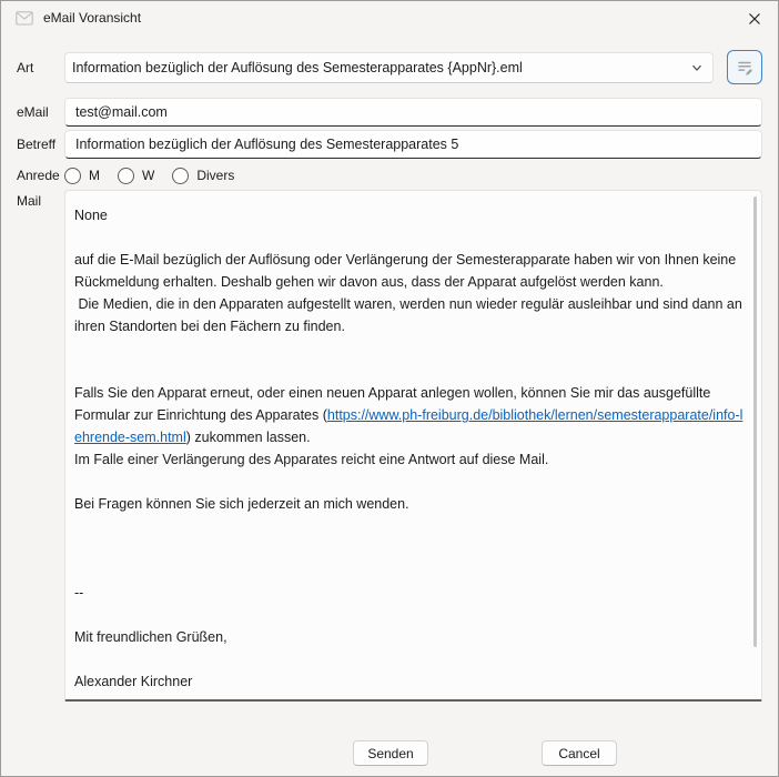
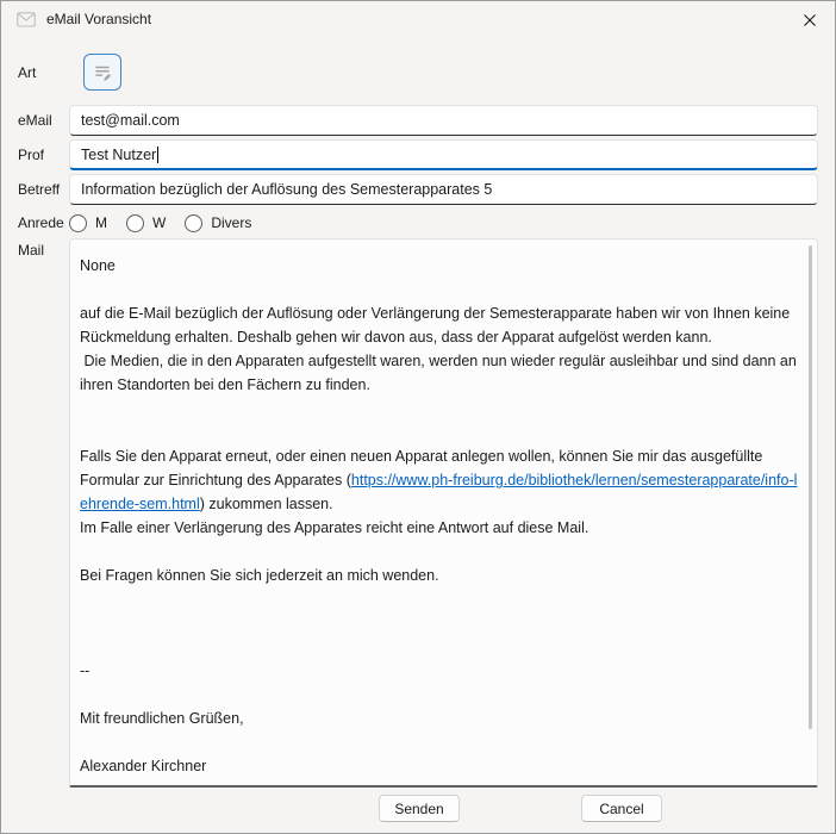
  eMail Voransicht
  Art
- Information bezüglich der Auflösung des Semesterapparates {AppNr}.eml
  eMail
  test@mail.com
+ Prof
+ Test Nutzer
  Betreff
  Information bezüglich der Auflösung des Semesterapparates 5
  Anrede
  M
  W
  Divers
  Mail
  None
  auf die E-Mail bezüglich der Auflösung oder Verlängerung der Semesterapparate haben wir von Ihnen keine Rückmeldung erhalten. Deshalb gehen wir davon aus, dass der Apparat aufgelöst werden kann.
  Die Medien, die in den Apparaten aufgestellt waren, werden nun wieder regulär ausleihbar und sind dann an ihren Standorten bei den Fächern zu finden.
  Falls Sie den Apparat erneut, oder einen neuen Apparat anlegen wollen, können Sie mir das ausgefüllte Formular zur Einrichtung des Apparates (https://www.ph-freiburg.de/bibliothek/lernen/semesterapparate/info-lehrende-sem.html) zukommen lassen.
  Im Falle einer Verlängerung des Apparates reicht eine Antwort auf diese Mail.
  Bei Fragen können Sie sich jederzeit an mich wenden.
  --
  Mit freundlichen Grüßen,
  Alexander Kirchner
  Senden
  Cancel
